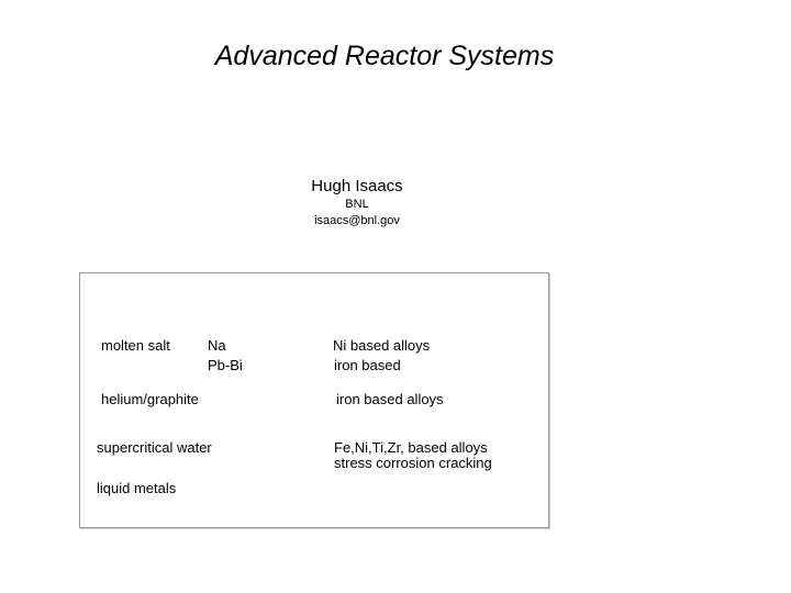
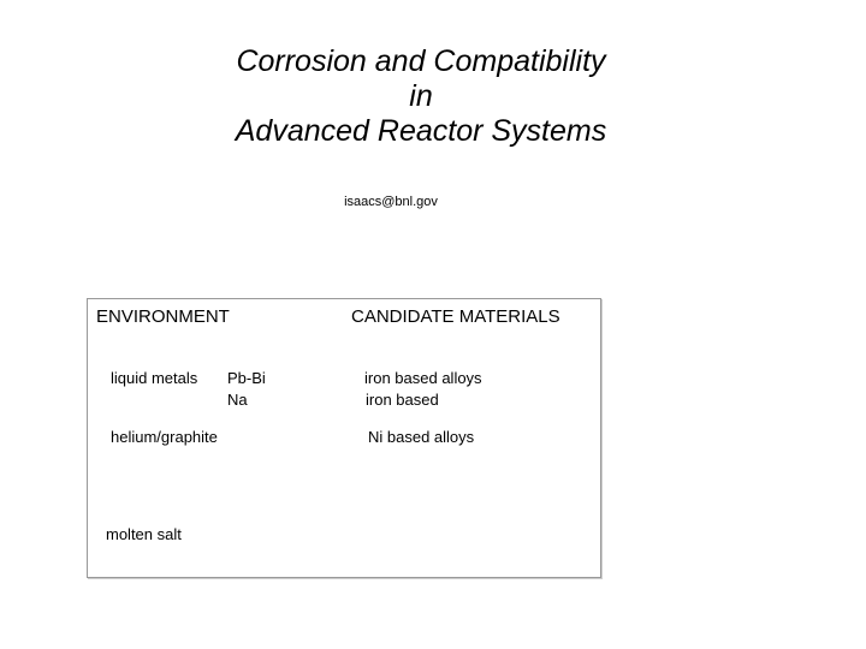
+ Corrosion and Compatibility
+ in
  Advanced Reactor Systems
- Hugh Isaacs
- BNL
  isaacs@bnl.gov
+ ENVIRONMENT
+ CANDIDATE MATERIALS
- molten salt
+ liquid metals
- Na
+ Pb-Bi
- Ni based alloys
+ iron based alloys
- Pb-Bi
+ Na
  iron based
  helium/graphite
- iron based alloys
+ Ni based alloys
- supercritical water
- Fe,Ni,Ti,Zr, based alloys
- stress corrosion cracking
- liquid metals
+ molten salt
